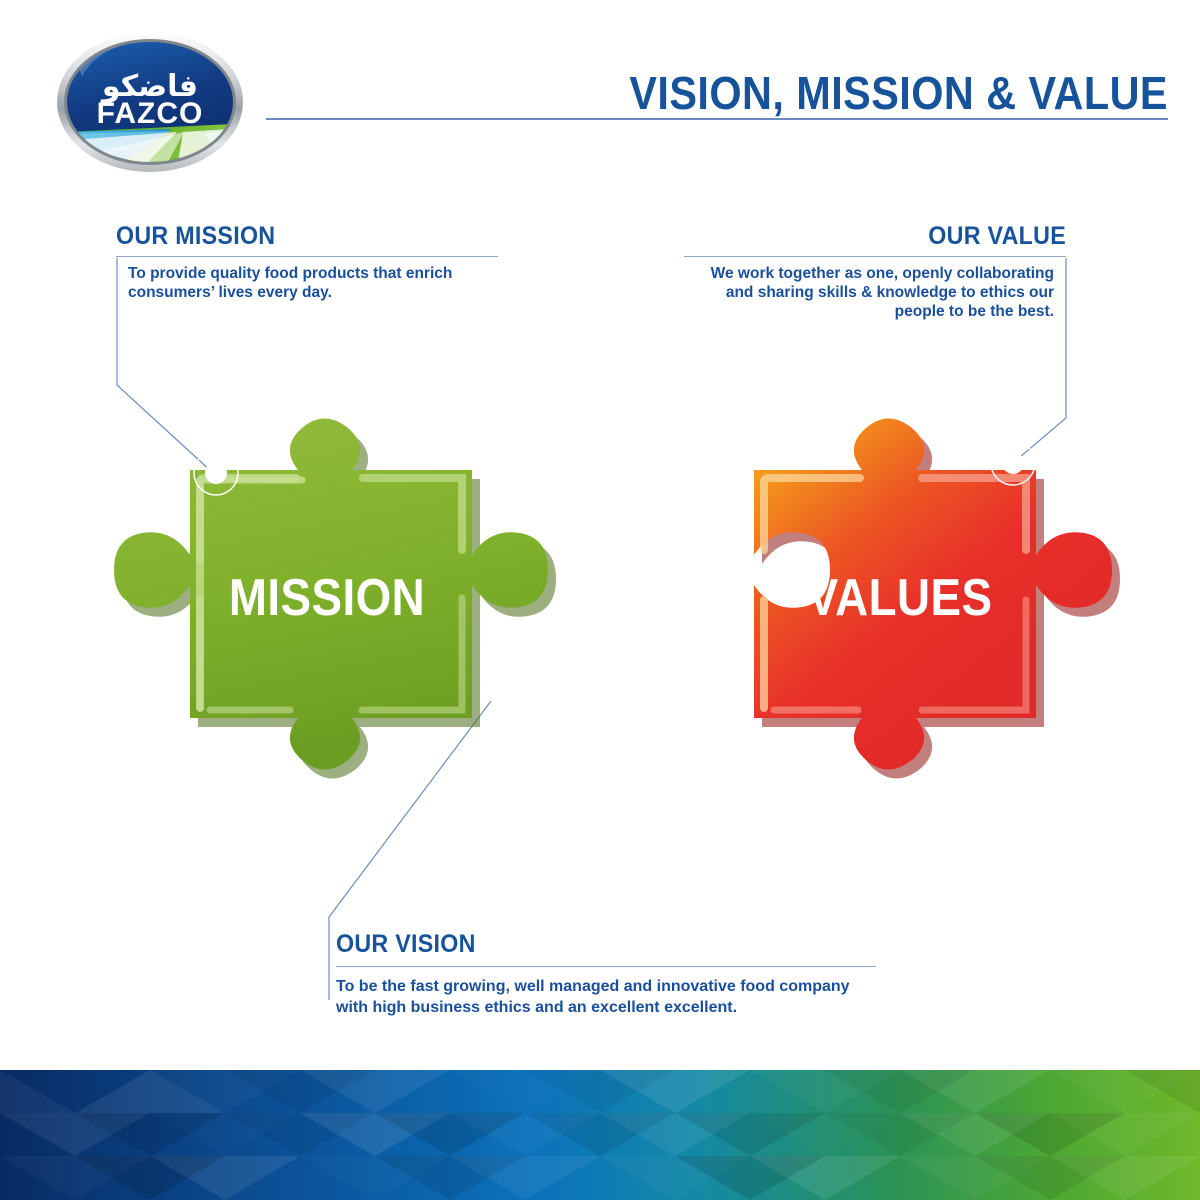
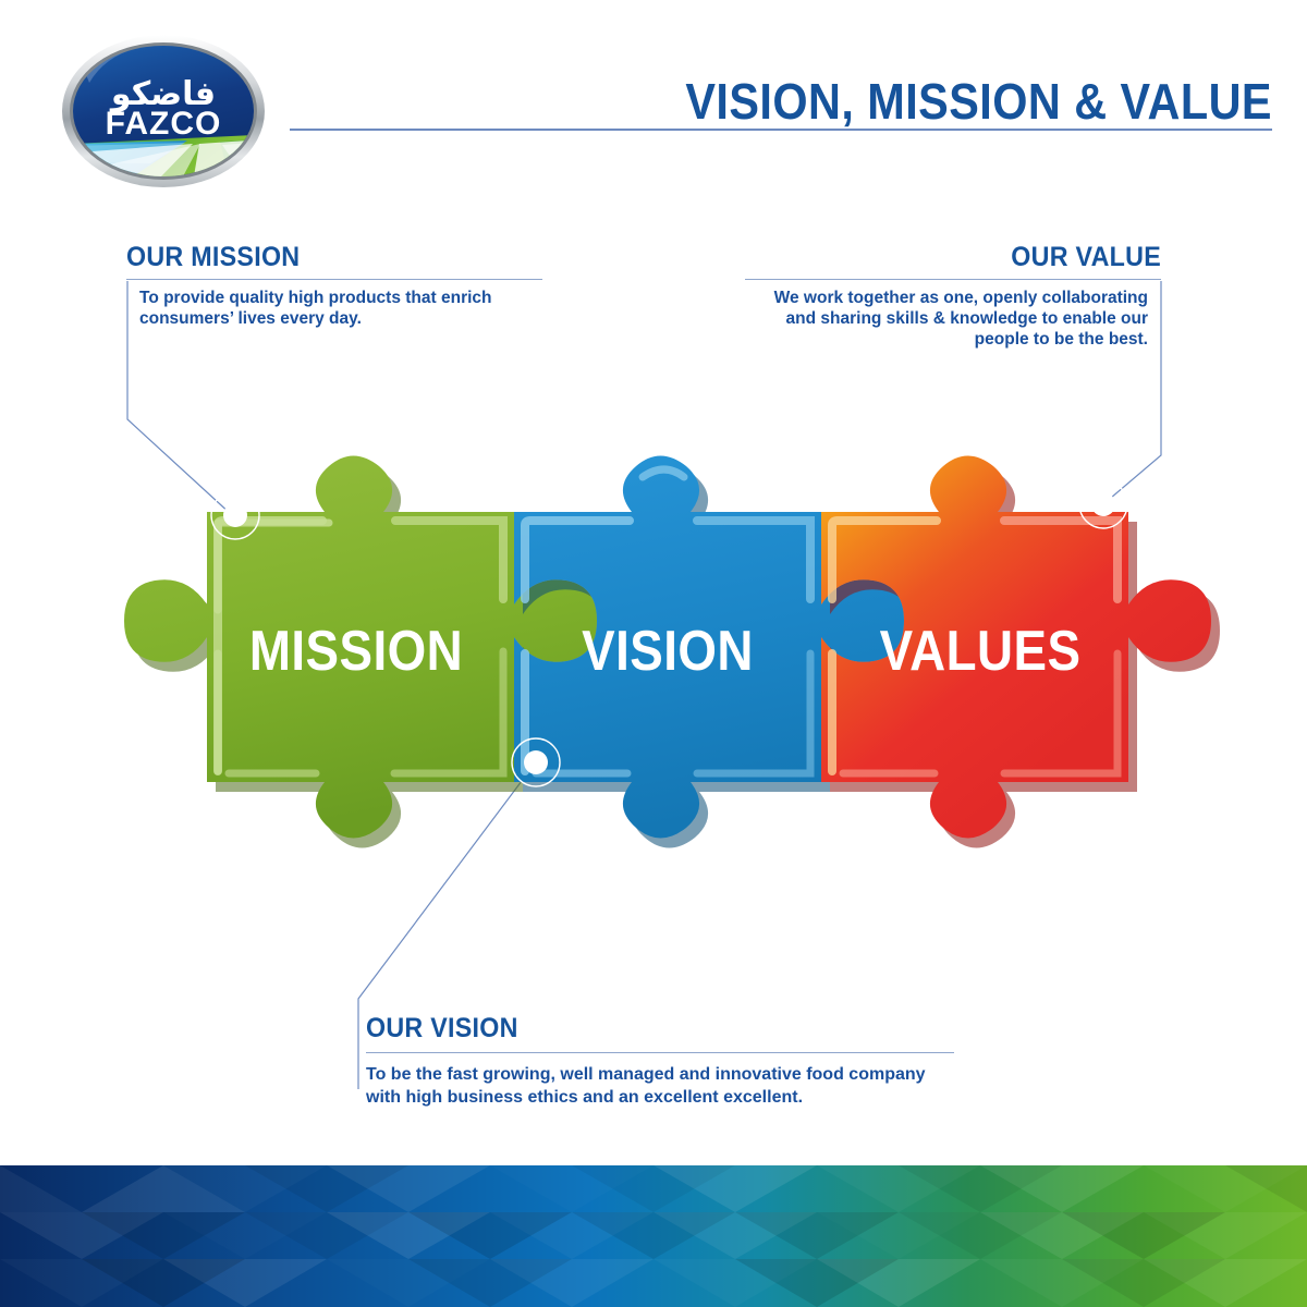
  فاضكو
  FAZCO
  VISION, MISSION & VALUE
  OUR MISSION
- To provide quality food products that enrich consumers’ lives every day.
+ To provide quality high products that enrich consumers’ lives every day.
  OUR VALUE
- We work together as one, openly collaborating and sharing skills & knowledge to ethics our people to be the best.
+ We work together as one, openly collaborating and sharing skills & knowledge to enable our people to be the best.
  OUR VISION
  To be the fast growing, well managed and innovative food company with high business ethics and an excellent excellent.
  MISSION
+ VISION
  VALUES
